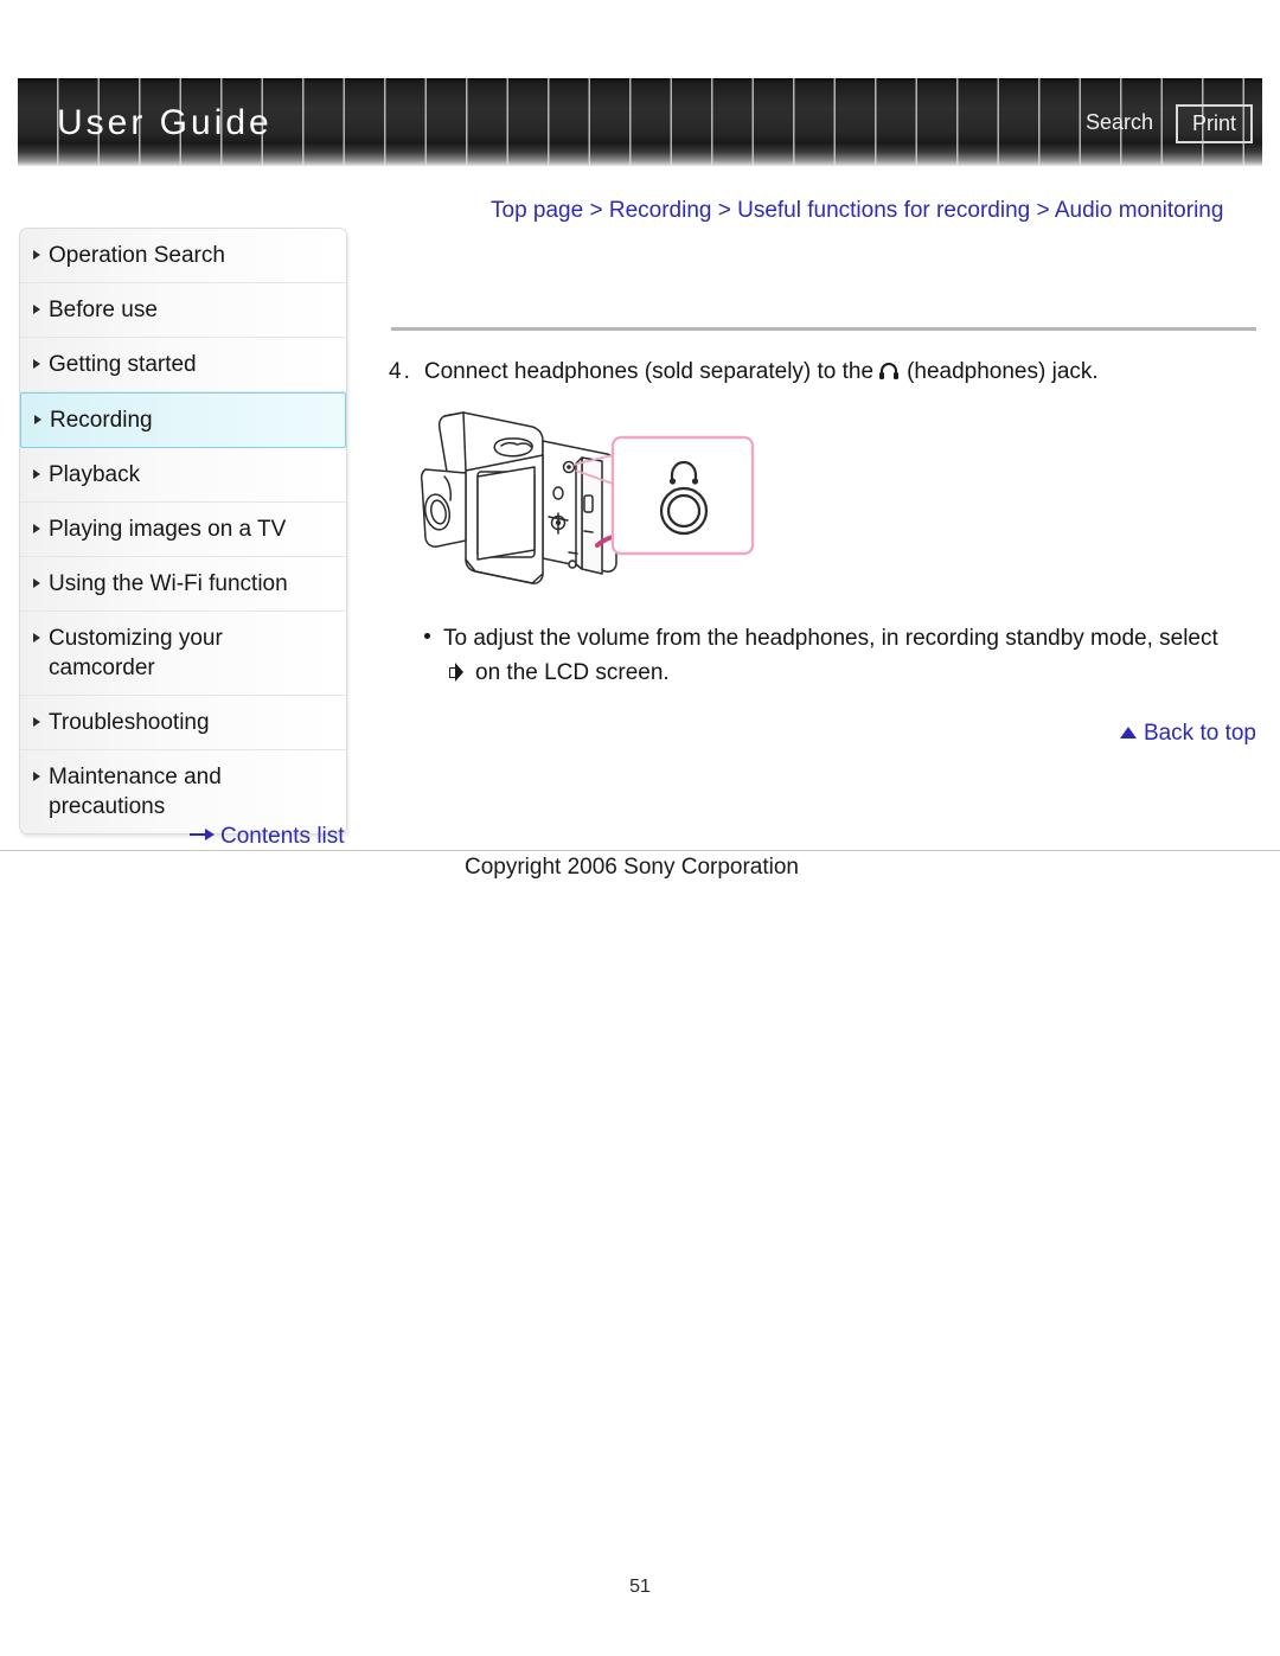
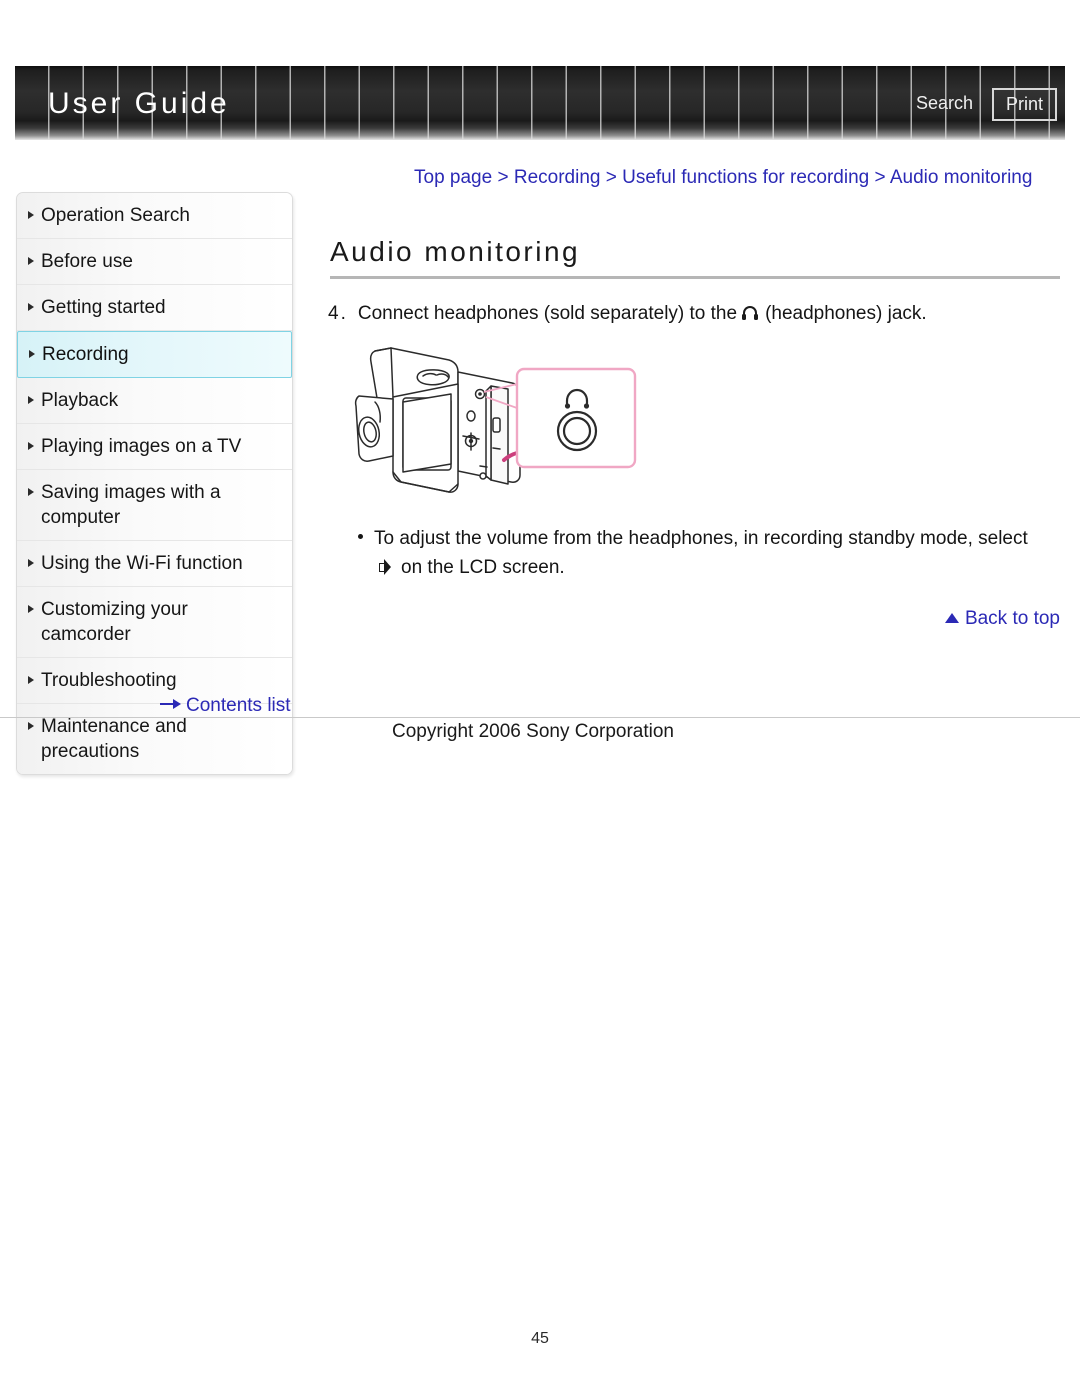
  User Guide
  Search
  Print
  Top page > Recording > Useful functions for recording > Audio monitoring
  Operation Search
  Before use
  Getting started
  Recording
  Playback
  Playing images on a TV
+ Saving images with a computer
  Using the Wi-Fi function
  Customizing your camcorder
  Troubleshooting
  Maintenance and precautions
  Contents list
+ Audio monitoring
  4. Connect headphones (sold separately) to the (headphones) jack.
  To adjust the volume from the headphones, in recording standby mode, selecton the LCD screen.
  Back to top
  Copyright 2006 Sony Corporation
- 51
+ 45
